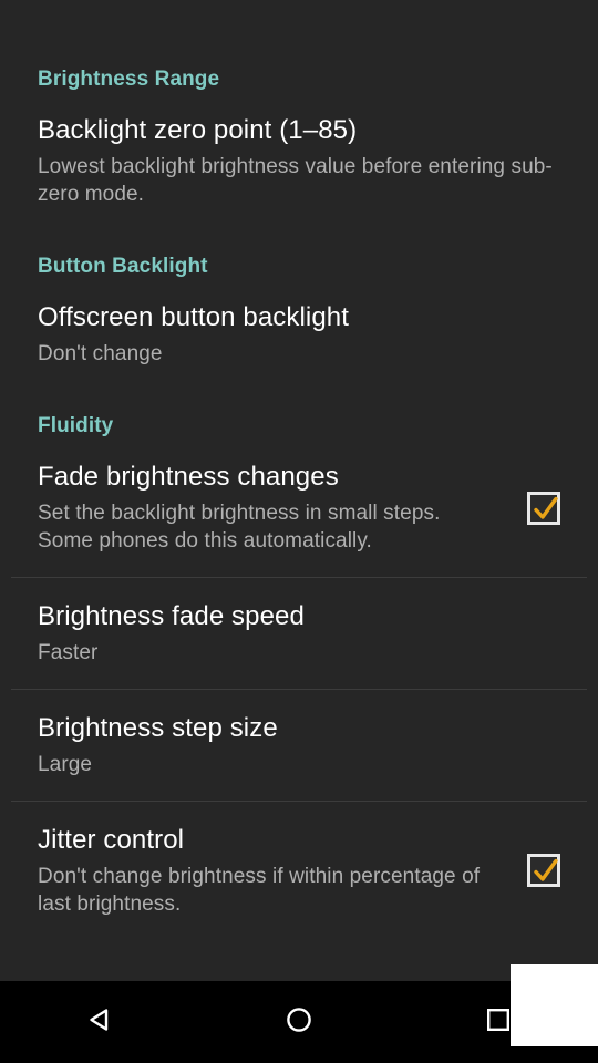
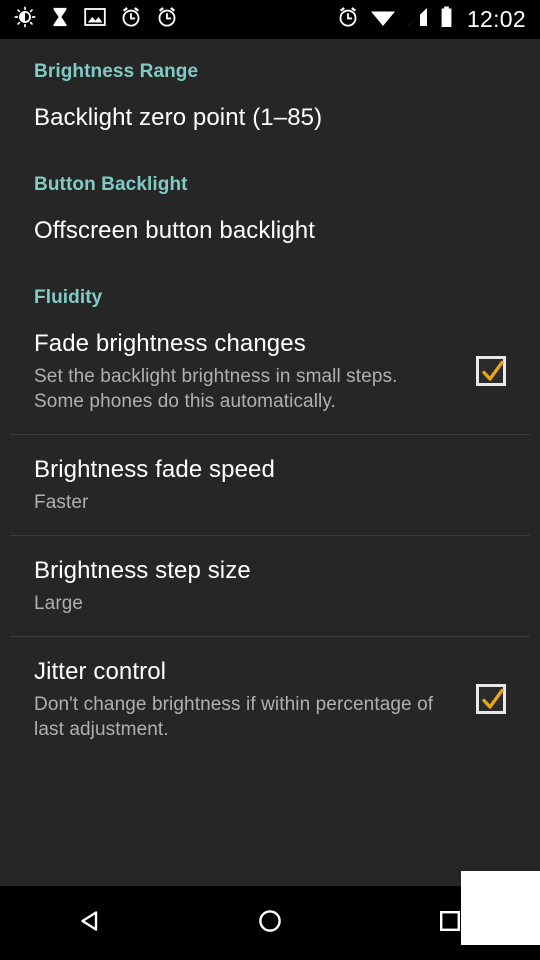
+ 12:02
  Brightness Range
  Backlight zero point (1–85)
- Lowest backlight brightness value before entering sub-zero mode.
  Button Backlight
  Offscreen button backlight
- Don't change
  Fluidity
  Fade brightness changes
  Set the backlight brightness in small steps. Some phones do this automatically.
  Brightness fade speed
  Faster
  Brightness step size
  Large
  Jitter control
- Don't change brightness if within percentage of last brightness.
+ Don't change brightness if within percentage of last adjustment.
